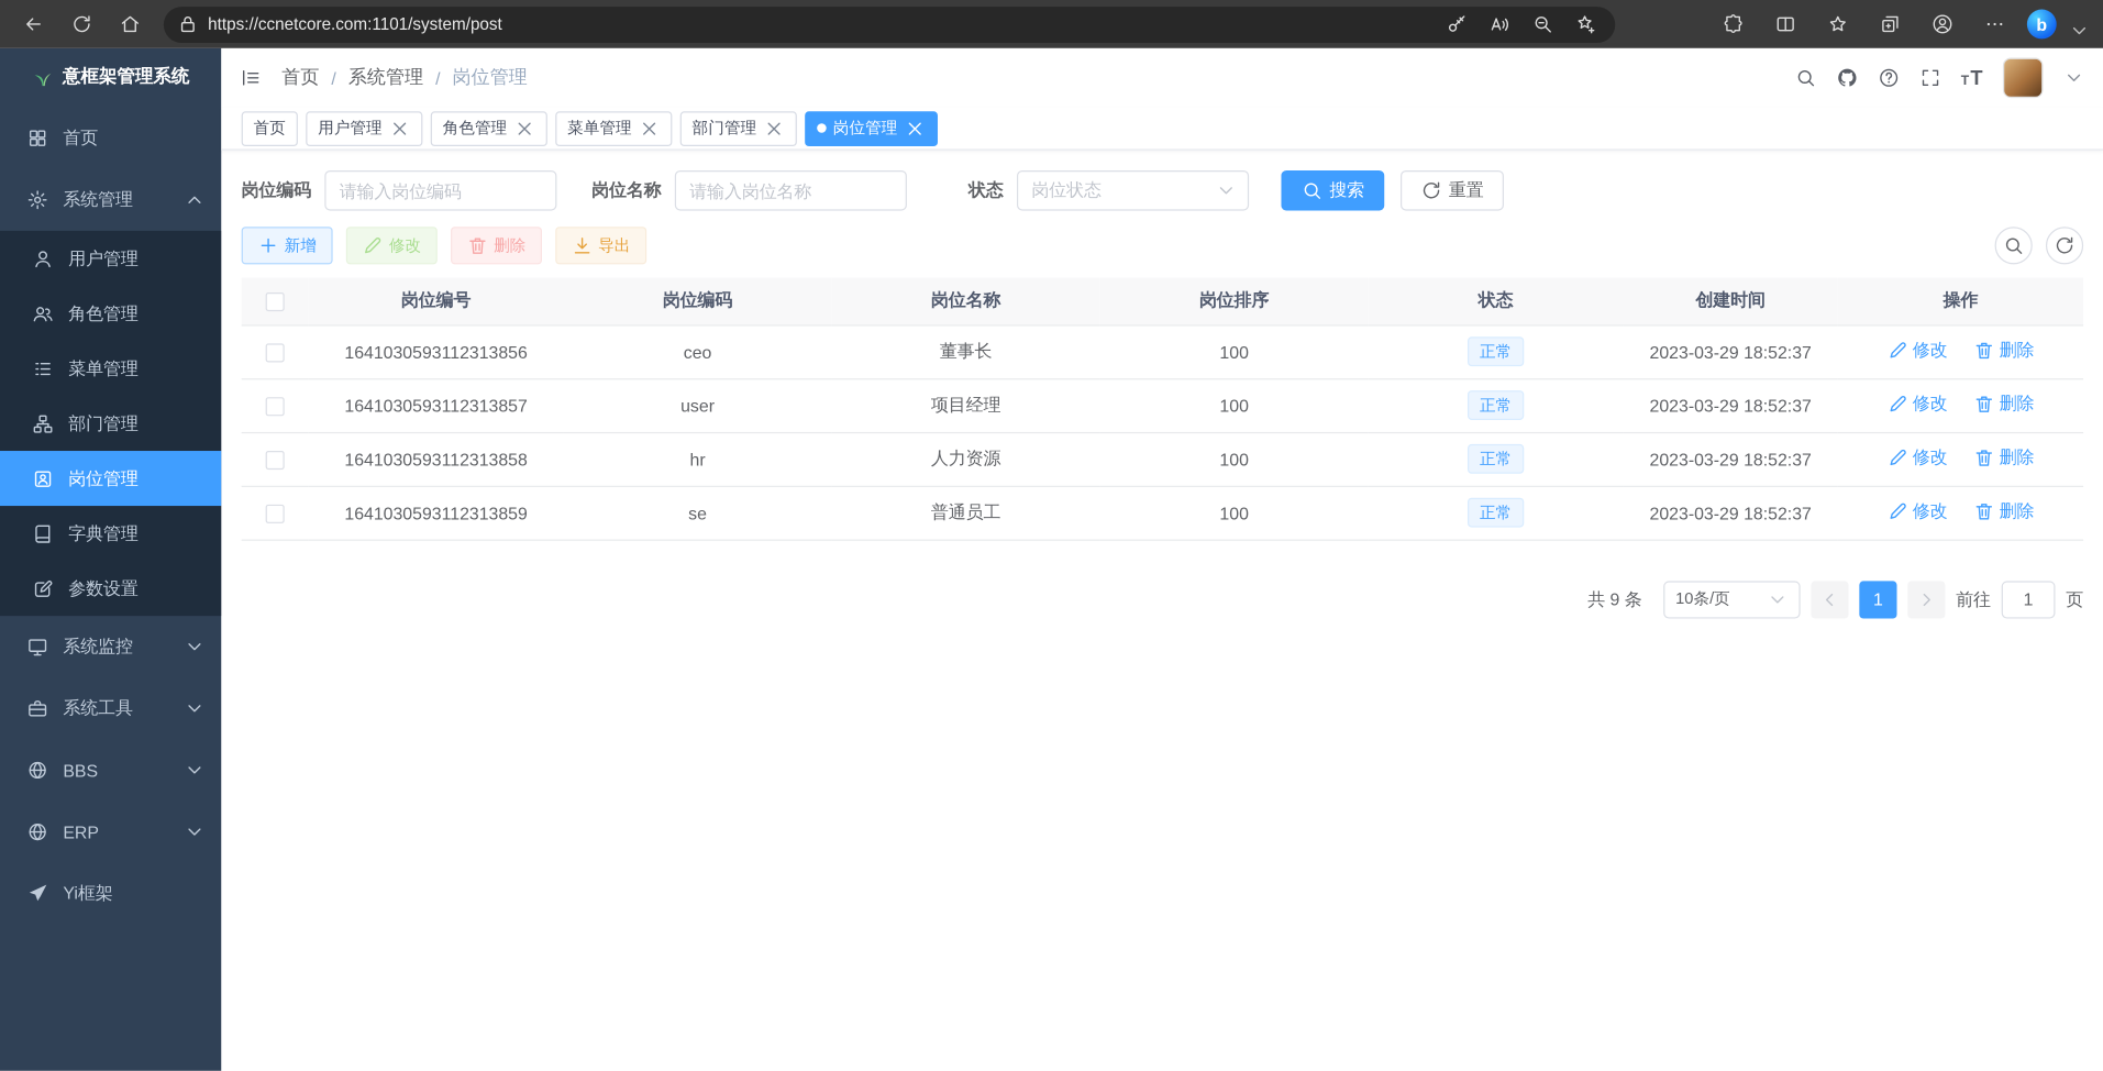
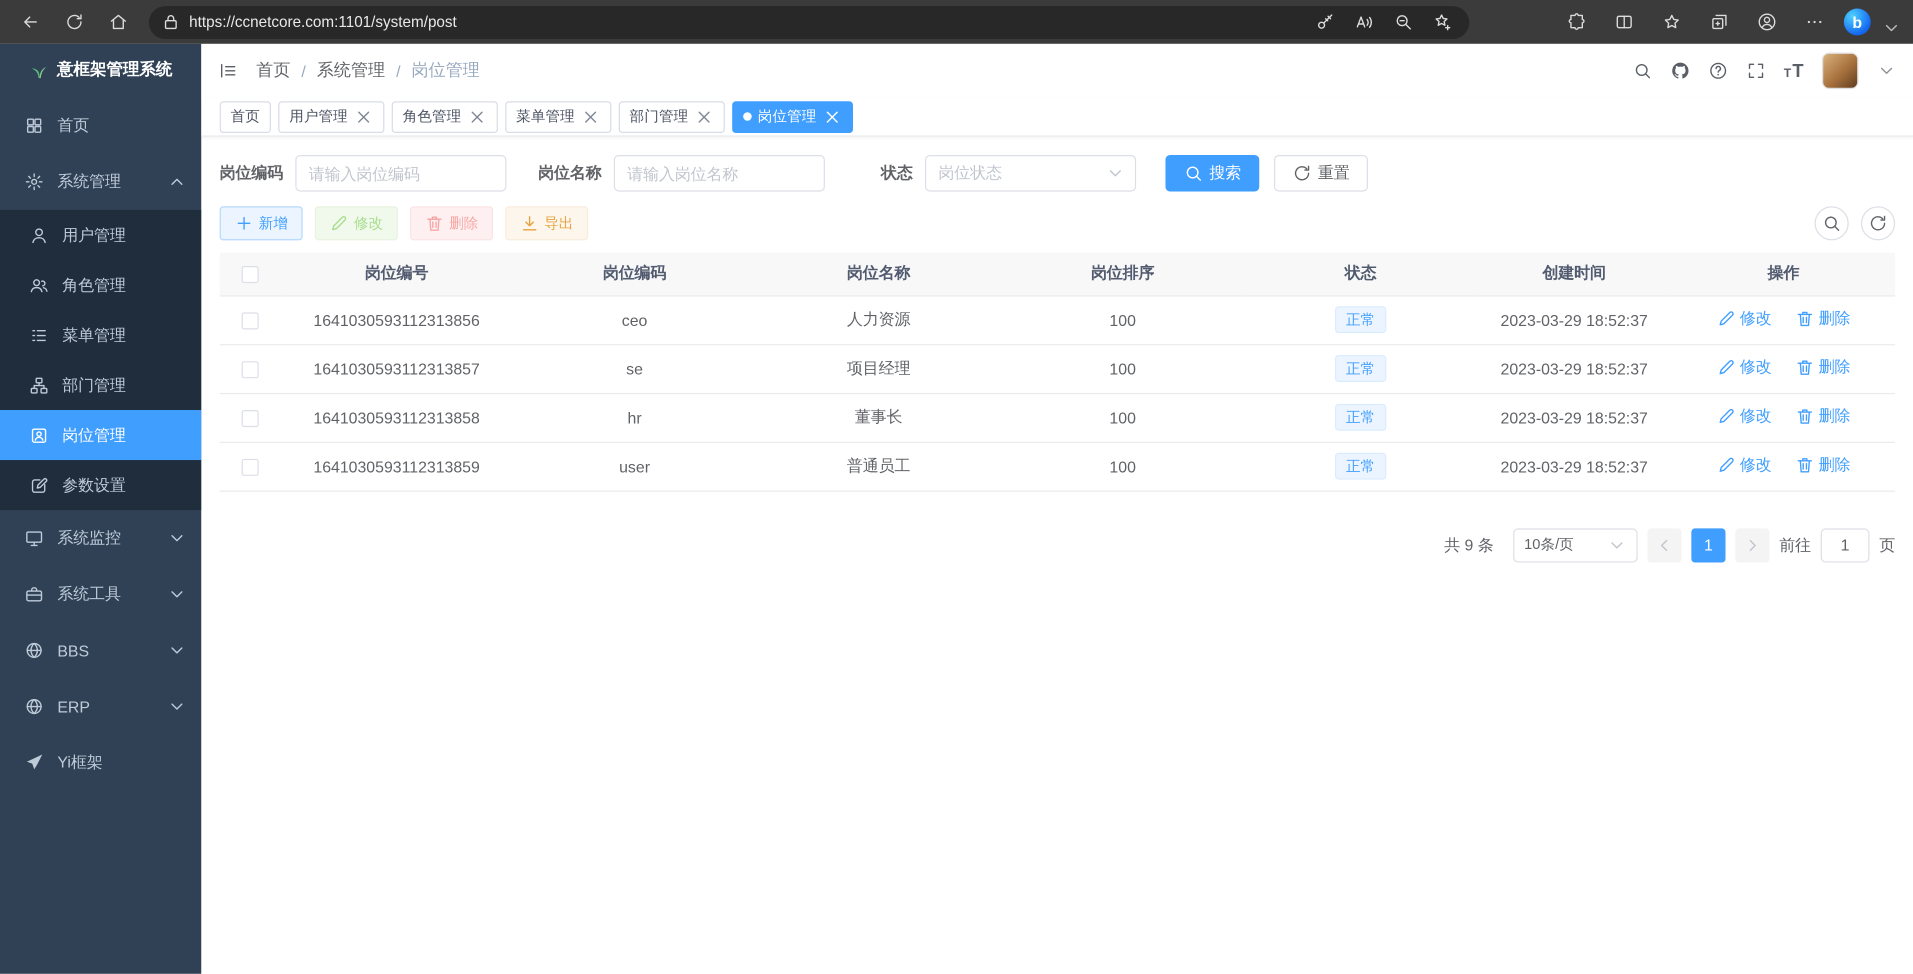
  https://ccnetcore.com:1101/system/post
  b
  意框架管理系统
  首页
  系统管理
  用户管理
  角色管理
  菜单管理
  部门管理
  岗位管理
- 字典管理
  参数设置
  系统监控
  系统工具
  BBS
  ERP
  Yi框架
  首页
  系统管理
  岗位管理
  T
  T
  首页
  用户管理
  角色管理
  菜单管理
  部门管理
  岗位管理
  岗位编码
  请输入岗位编码
  岗位名称
  请输入岗位名称
  状态
  岗位状态
  搜索
  重置
  新增
  修改
  删除
  导出
  	岗位编号	岗位编码	岗位名称	岗位排序	状态	创建时间	操作
- 	1641030593112313856	ceo	董事长	100	正常	2023-03-29 18:52:37	修改 删除
+ 	1641030593112313856	ceo	人力资源	100	正常	2023-03-29 18:52:37	修改 删除
- 	1641030593112313857	user	项目经理	100	正常	2023-03-29 18:52:37	修改 删除
+ 	1641030593112313857	se	项目经理	100	正常	2023-03-29 18:52:37	修改 删除
- 	1641030593112313858	hr	人力资源	100	正常	2023-03-29 18:52:37	修改 删除
+ 	1641030593112313858	hr	董事长	100	正常	2023-03-29 18:52:37	修改 删除
- 	1641030593112313859	se	普通员工	100	正常	2023-03-29 18:52:37	修改 删除
+ 	1641030593112313859	user	普通员工	100	正常	2023-03-29 18:52:37	修改 删除
  共 9 条
  10条/页
  1
  前往
  1
  页
